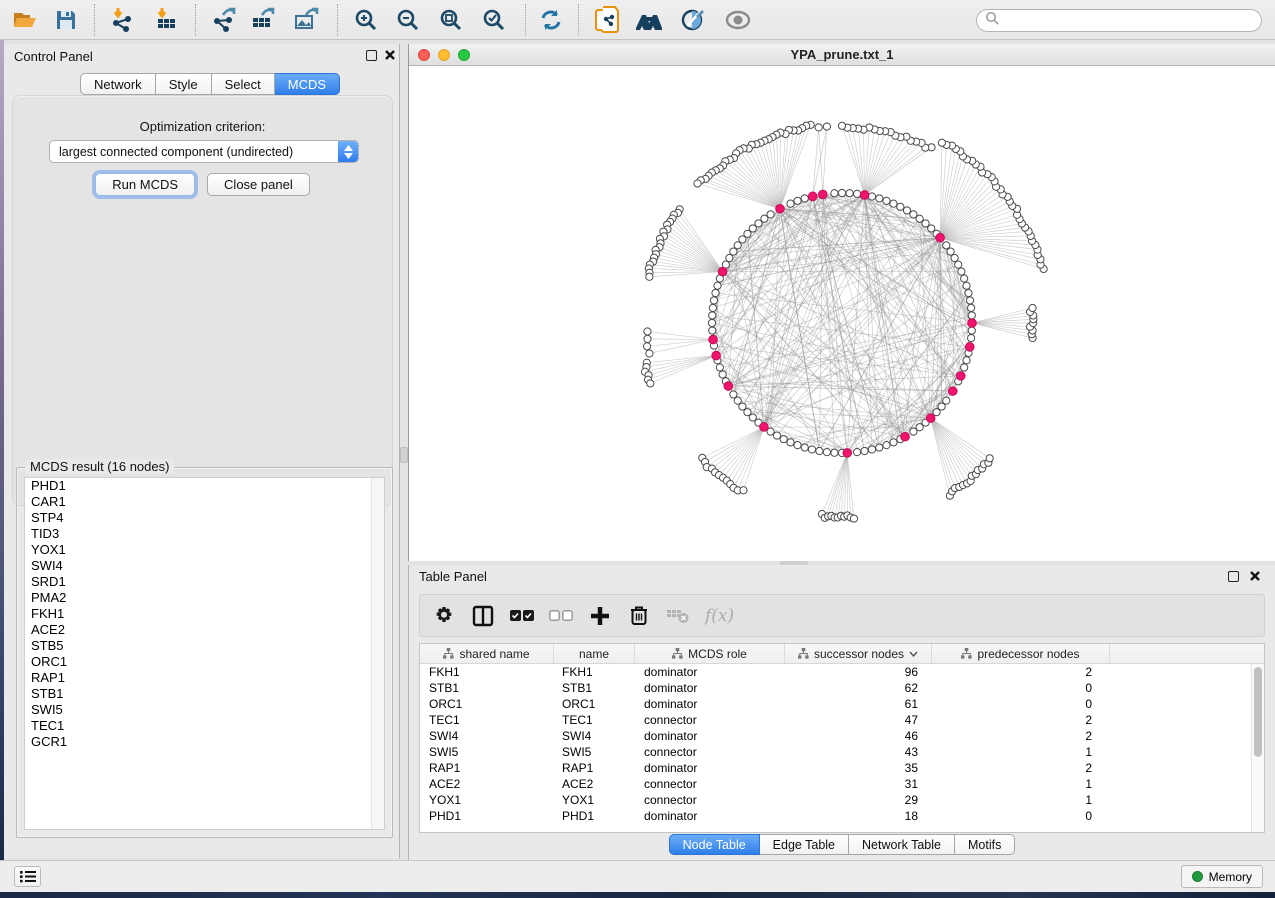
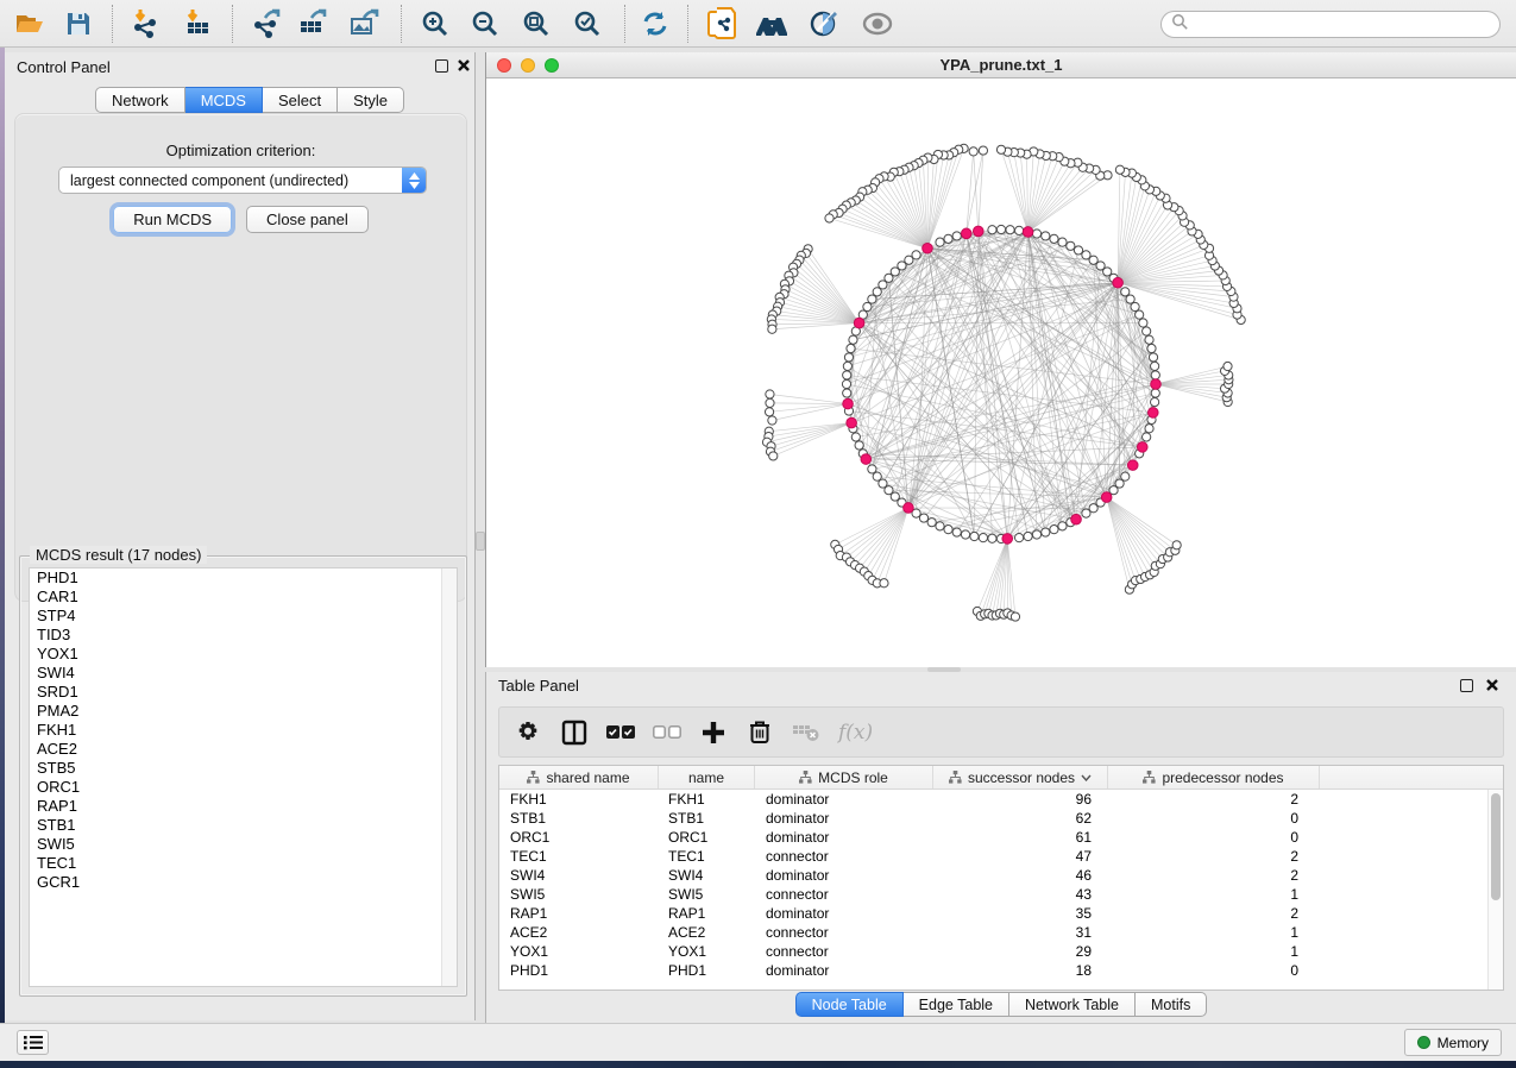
  Control Panel
  Network
- Style
+ MCDS
  Select
- MCDS
+ Style
  Optimization criterion:
  largest connected component (undirected)
  Run MCDS
  Close panel
- MCDS result (16 nodes)
+ MCDS result (17 nodes)
  PHD1
  CAR1
  STP4
  TID3
  YOX1
  SWI4
  SRD1
  PMA2
  FKH1
  ACE2
  STB5
  ORC1
  RAP1
  STB1
  SWI5
  TEC1
  GCR1
  YPA_prune.txt_1
  Table Panel
  f(x)
  shared name
  name
  MCDS role
  successor nodes
  predecessor nodes
  FKH1
  FKH1
  dominator
  96
  2
  STB1
  STB1
  dominator
  62
  0
  ORC1
  ORC1
  dominator
  61
  0
  TEC1
  TEC1
  connector
  47
  2
  SWI4
  SWI4
  dominator
  46
  2
  SWI5
  SWI5
  connector
  43
  1
  RAP1
  RAP1
  dominator
  35
  2
  ACE2
  ACE2
  connector
  31
  1
  YOX1
  YOX1
  connector
  29
  1
  PHD1
  PHD1
  dominator
  18
  0
  Node Table
  Edge Table
  Network Table
  Motifs
  Memory
